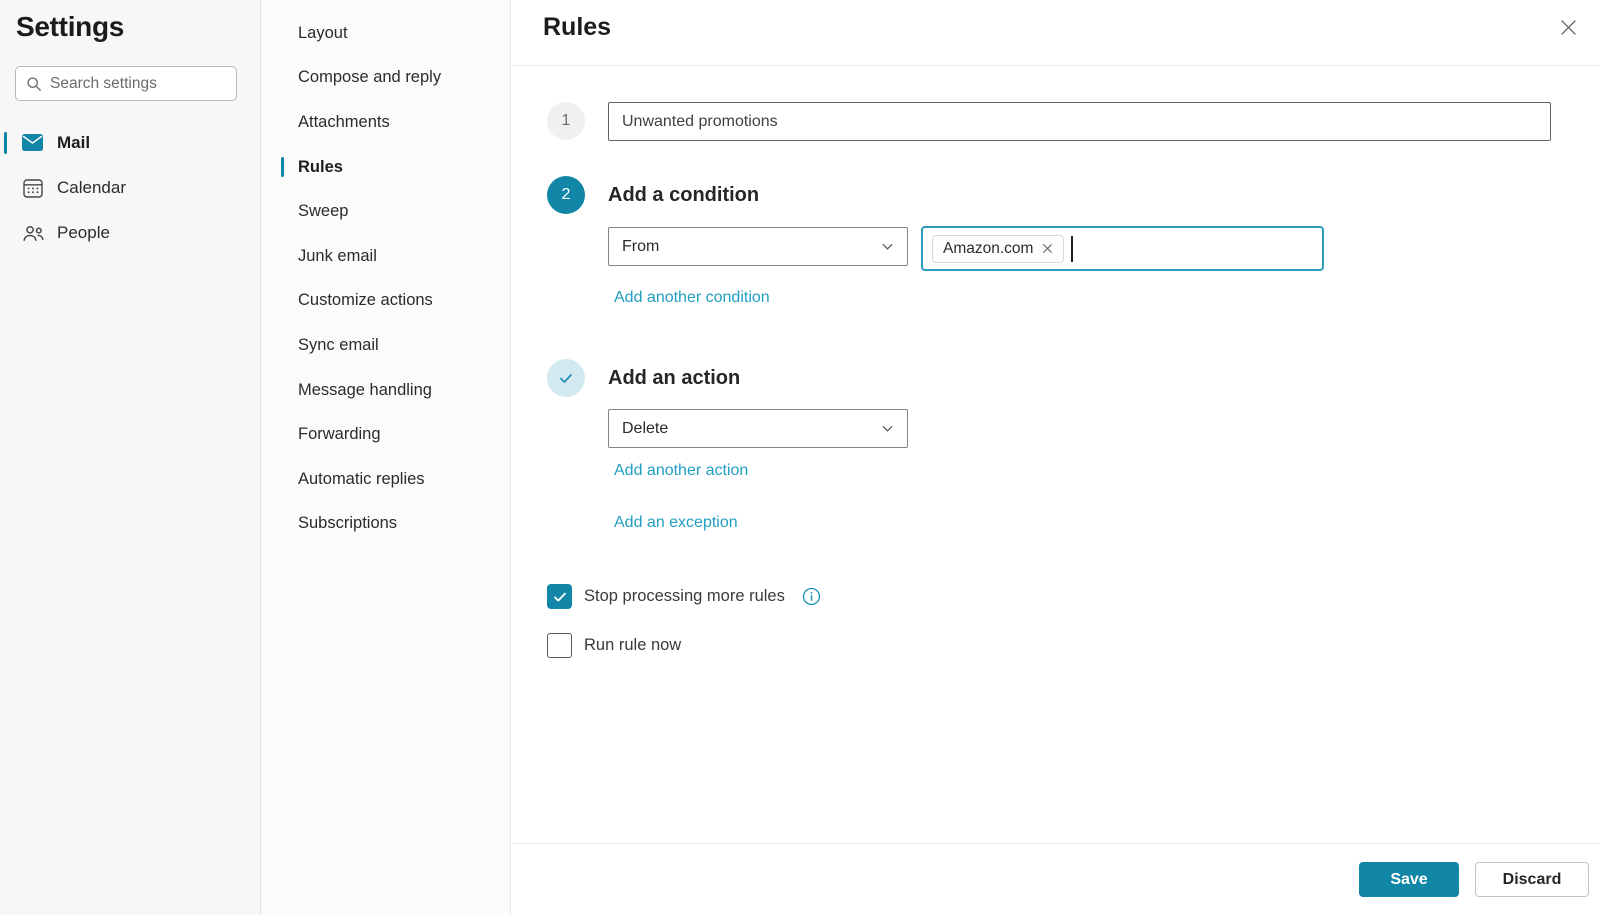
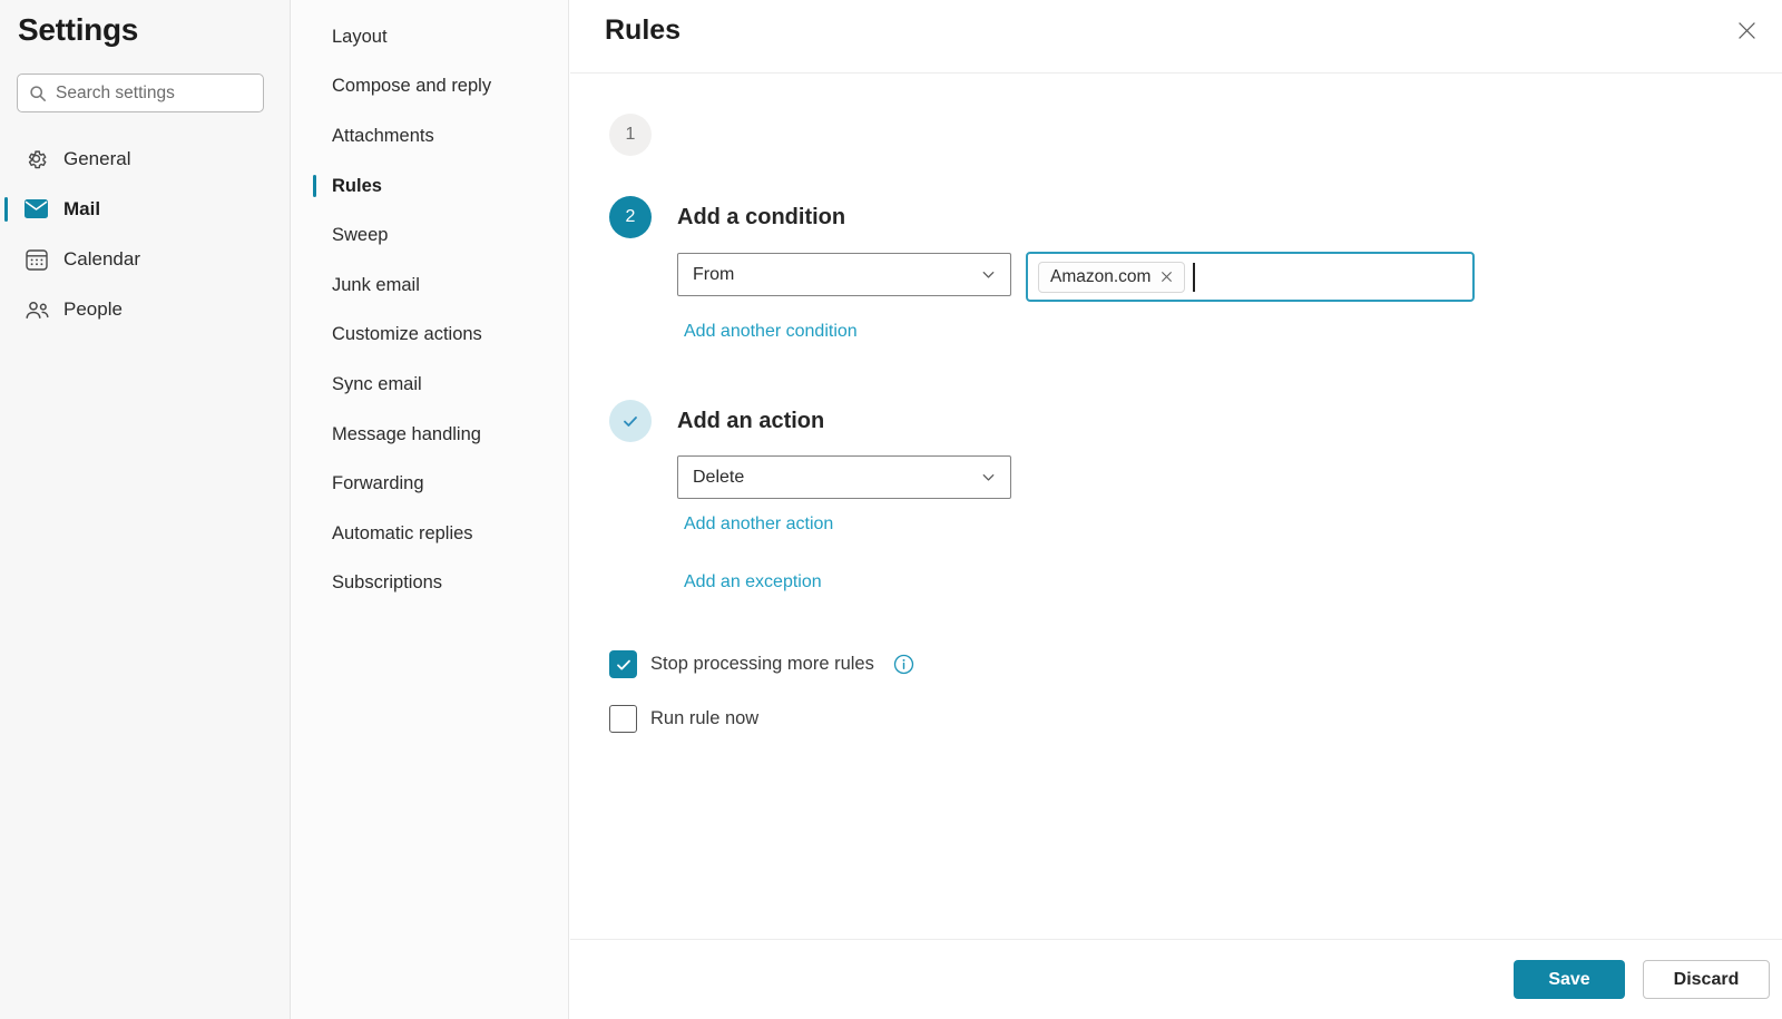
  Settings
  Search settings
+ General
  Mail
  Calendar
  People
  Layout
  Compose and reply
  Attachments
  Rules
  Sweep
  Junk email
  Customize actions
  Sync email
  Message handling
  Forwarding
  Automatic replies
  Subscriptions
  Rules
  1
- Unwanted promotions
  2
  Add a condition
  From
  Amazon.com
  Add another condition
  Add an action
  Delete
  Add another action
  Add an exception
  Stop processing more rules
  Run rule now
  Save
  Discard
